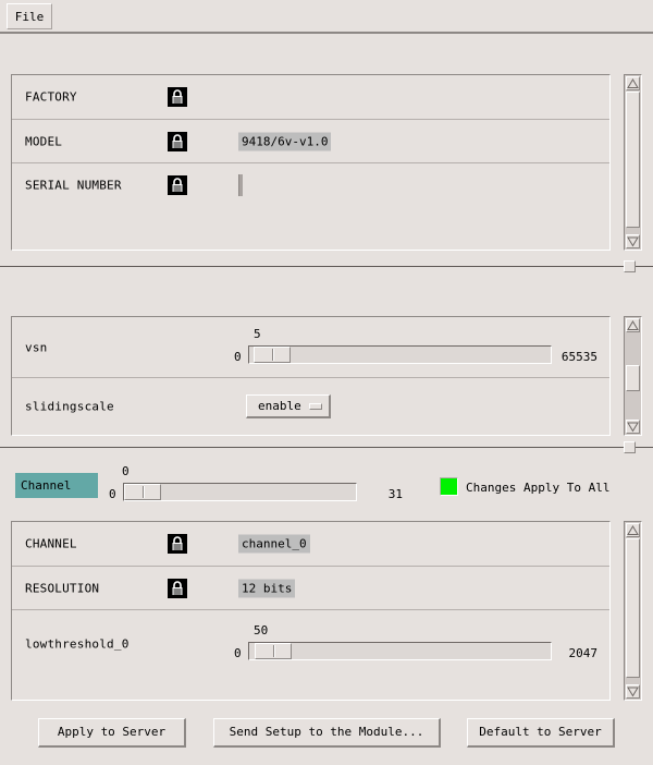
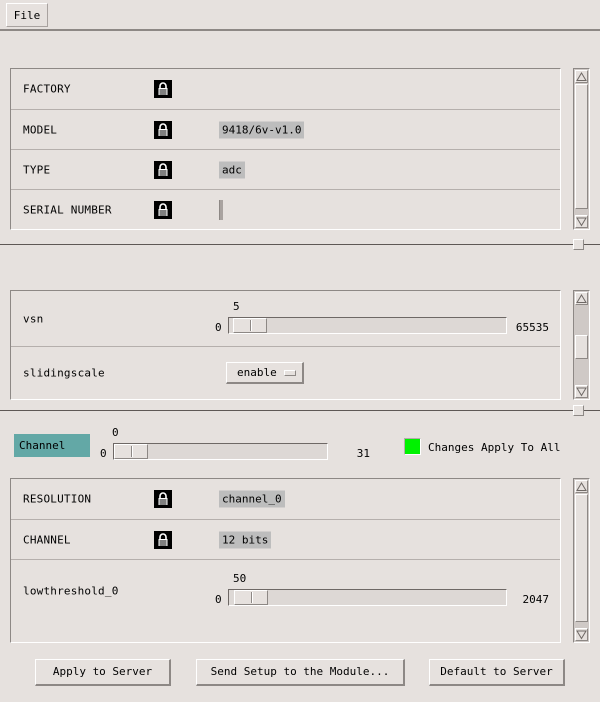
  File
  FACTORY
  MODEL
  9418/6v-v1.0
+ TYPE
+ adc
  SERIAL NUMBER
  vsn
  0
  5
  65535
  slidingscale
  enable
  Channel
  0
  0
  31
  Changes Apply To All
- CHANNEL
+ RESOLUTION
  channel_0
- RESOLUTION
+ CHANNEL
  12 bits
  lowthreshold_0
  0
  50
  2047
  Apply to Server
  Send Setup to the Module...
  Default to Server
